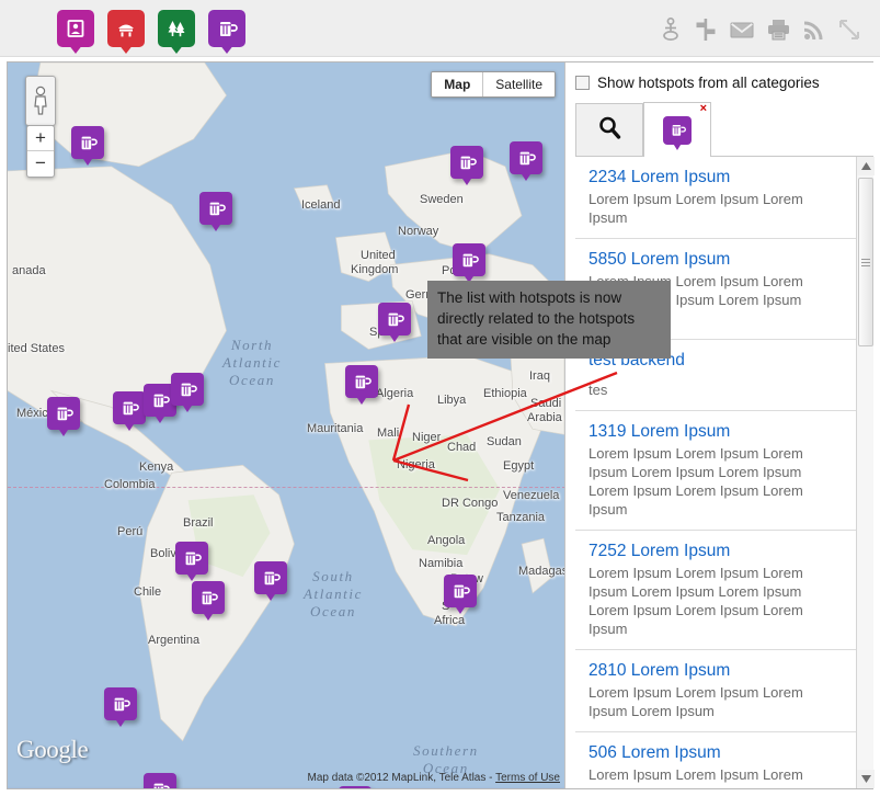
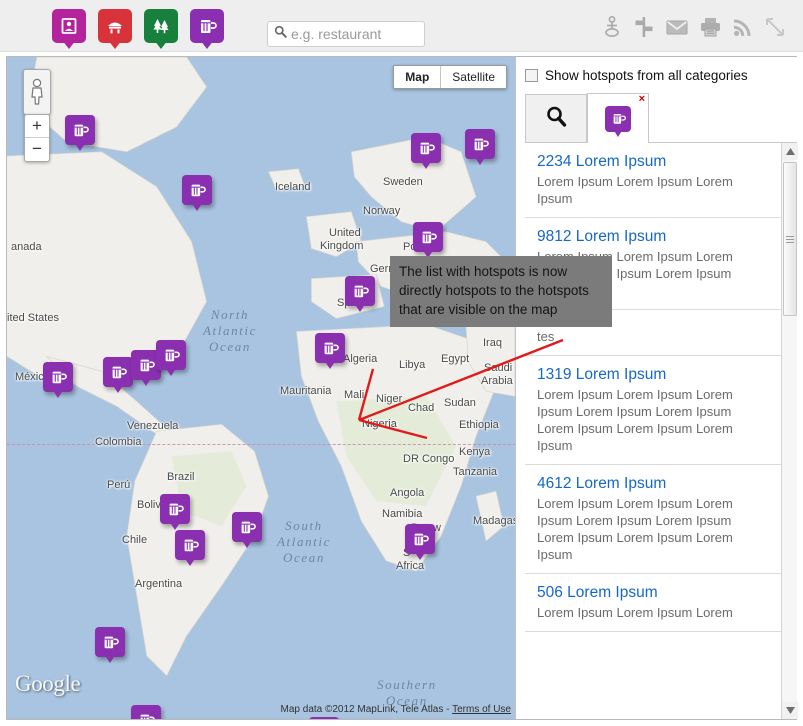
+ e.g. restaurant
  Iceland
  Sweden
  Norway
  United
  Kingdom
  Ger
  anada
  ited States
  Méxic
- Kenya
+ Venezuela
  Colombia
  Brazil
  Perú
  Boliv
  Chile
  Argentina
  Algeria
  Libya
- Ethiopia
+ Egypt
  Mauritania
  Mali
  Niger
  Chad
  Sudan
  Sudi
  Arabia
  Iraq
  Neria
- Egypt
+ Ethiopia
  DR Congo
- Venezuela
+ Kenya
  Tanzania
  Angola
  Namibia
  Madaga
  Africa
  North
  Atlantic
  Ocean
  South
  Atlantic
  Ocean
  Southern
  Ocean
  +
  −
  Map
  Satellite
  Google
  Map data ©2012 MapLink, Tele Atlas - Terms of Use
- The list with hotspots is now directly related to the hotspots that are visible on the map
+ The list with hotspots is now directly hotspots to the hotspots that are visible on the map
  Show hotspots from all categories
  ×
  2234 Lorem Ipsum
  Lorem Ipsum Lorem Ipsum Lorem Ipsum
- 5850 Lorem Ipsum
+ 9812 Lorem Ipsum
- test backend
  tes
  1319 Lorem Ipsum
  Lorem Ipsum Lorem Ipsum Lorem Ipsum Lorem Ipsum Lorem Ipsum Lorem Ipsum Lorem Ipsum Lorem Ipsum
- 7252 Lorem Ipsum
+ 4612 Lorem Ipsum
  Lorem Ipsum Lorem Ipsum Lorem Ipsum Lorem Ipsum Lorem Ipsum Lorem Ipsum Lorem Ipsum Lorem Ipsum
- 2810 Lorem Ipsum
- Lorem Ipsum Lorem Ipsum Lorem Ipsum Lorem Ipsum
  506 Lorem Ipsum
  Lorem Ipsum Lorem Ipsum Lorem
